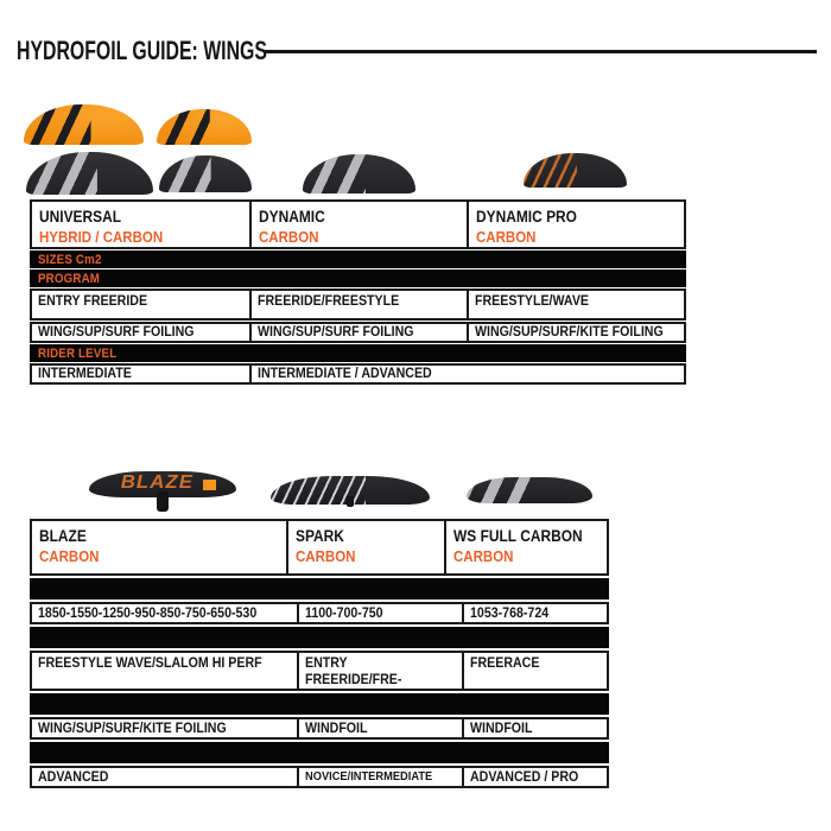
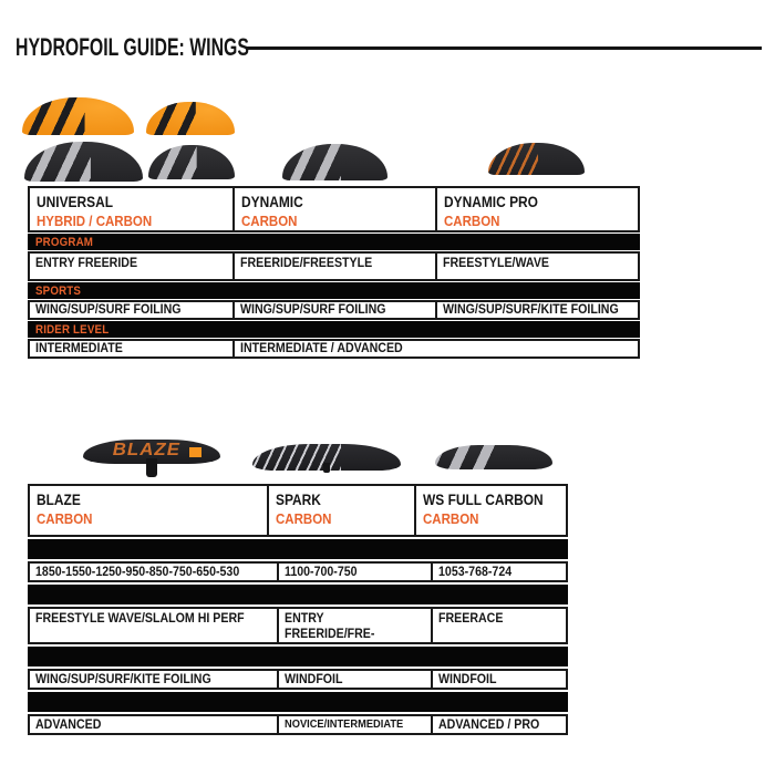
  HYDROFOIL GUIDE: WINGS
  UNIVERSAL
  HYBRID / CARBON
  DYNAMIC
  CARBON
  DYNAMIC PRO
  CARBON
- SIZES Cm2
  PROGRAM
  ENTRY FREERIDE
  FREERIDE/FREESTYLE
  FREESTYLE/WAVE
+ SPORTS
  WING/SUP/SURF FOILING
  WING/SUP/SURF FOILING
  WING/SUP/SURF/KITE FOILING
  RIDER LEVEL
  INTERMEDIATE
  INTERMEDIATE / ADVANCED
  BLAZE
  BLAZE
  CARBON
  SPARK
  CARBON
  WS FULL CARBON
  CARBON
  1850-1550-1250-950-850-750-650-530
  1100-700-750
  1053-768-724
  FREESTYLE WAVE/SLALOM HI PERF
  ENTRY FREERIDE/FRE-
  FREERACE
  WING/SUP/SURF/KITE FOILING
  WINDFOIL
  WINDFOIL
  ADVANCED
  NOVICE/INTERMEDIATE
  ADVANCED / PRO
